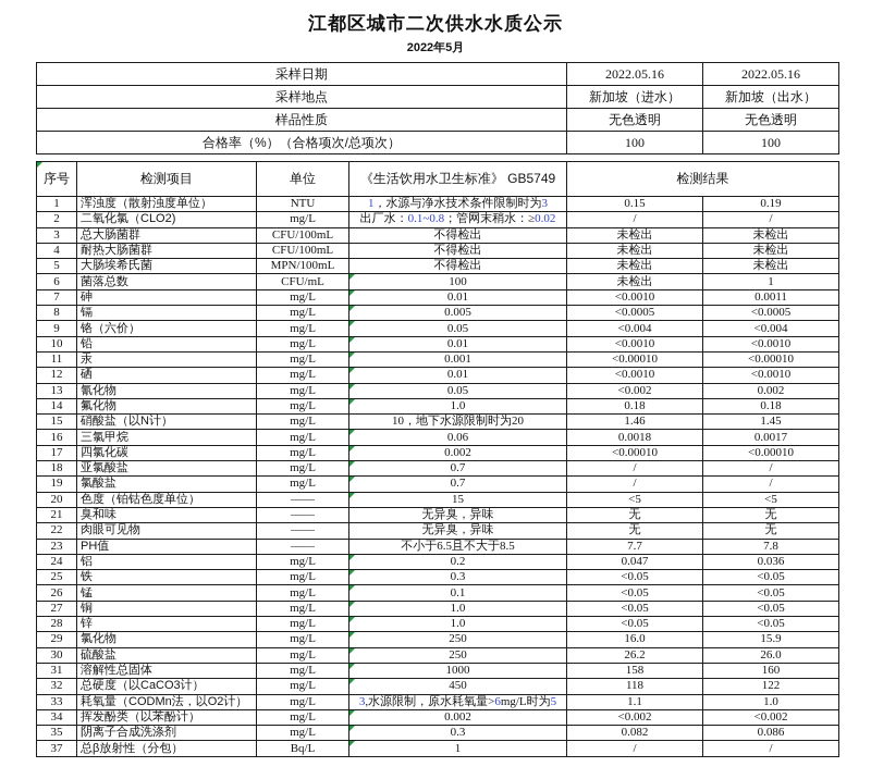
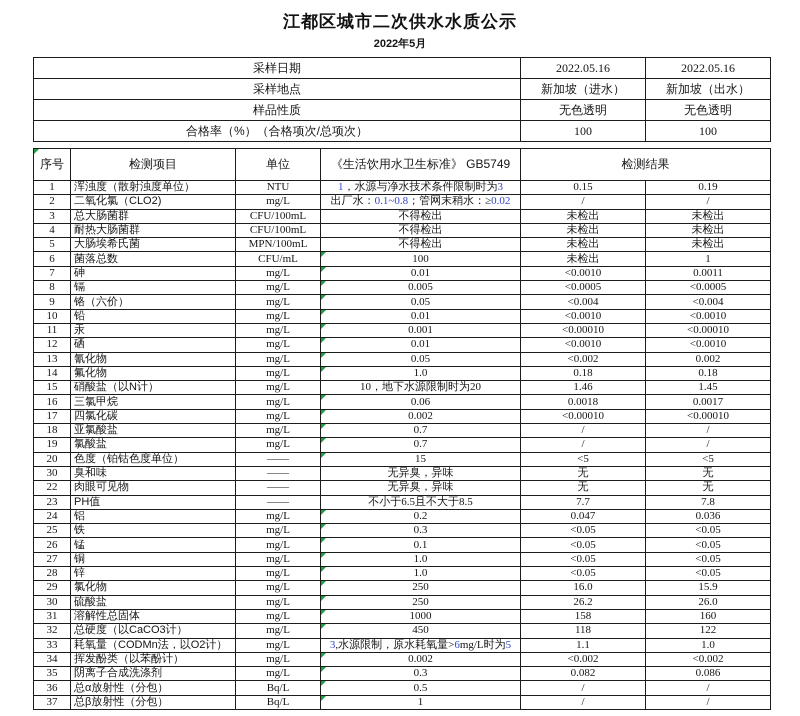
  江都区城市二次供水水质公示
  2022年5月
  采样日期	2022.05.16	2022.05.16
  采样地点	新加坡（进水）	新加坡（出水）
  样品性质	无色透明	无色透明
  合格率（%）（合格项次/总项次）	100	100
  序号	检测项目	单位	《生活饮用水卫生标准》 GB5749	检测结果
  1	浑浊度（散射浊度单位）	NTU	1，水源与净水技术条件限制时为3	0.15	0.19
  2	二氧化氯（CLO2)	mg/L	出厂水：0.1~0.8；管网末稍水：≥0.02	/	/
  3	总大肠菌群	CFU/100mL	不得检出	未检出	未检出
  4	耐热大肠菌群	CFU/100mL	不得检出	未检出	未检出
  5	大肠埃希氏菌	MPN/100mL	不得检出	未检出	未检出
  6	菌落总数	CFU/mL	100	未检出	1
  7	砷	mg/L	0.01	<0.0010	0.0011
  8	镉	mg/L	0.005	<0.0005	<0.0005
  9	铬（六价）	mg/L	0.05	<0.004	<0.004
  10	铅	mg/L	0.01	<0.0010	<0.0010
  11	汞	mg/L	0.001	<0.00010	<0.00010
  12	硒	mg/L	0.01	<0.0010	<0.0010
  13	氰化物	mg/L	0.05	<0.002	0.002
  14	氟化物	mg/L	1.0	0.18	0.18
  15	硝酸盐（以N计）	mg/L	10，地下水源限制时为20	1.46	1.45
  16	三氯甲烷	mg/L	0.06	0.0018	0.0017
  17	四氯化碳	mg/L	0.002	<0.00010	<0.00010
  18	亚氯酸盐	mg/L	0.7	/	/
  19	氯酸盐	mg/L	0.7	/	/
  20	色度（铂钴色度单位）	——	15	<5	<5
- 21	臭和味	——	无异臭，异味	无	无
+ 30	臭和味	——	无异臭，异味	无	无
  22	肉眼可见物	——	无异臭，异味	无	无
  23	PH值	——	不小于6.5且不大于8.5	7.7	7.8
  24	铝	mg/L	0.2	0.047	0.036
  25	铁	mg/L	0.3	<0.05	<0.05
  26	锰	mg/L	0.1	<0.05	<0.05
  27	铜	mg/L	1.0	<0.05	<0.05
  28	锌	mg/L	1.0	<0.05	<0.05
  29	氯化物	mg/L	250	16.0	15.9
  30	硫酸盐	mg/L	250	26.2	26.0
  31	溶解性总固体	mg/L	1000	158	160
  32	总硬度（以CaCO3计）	mg/L	450	118	122
  33	耗氧量（CODMn法，以O2计）	mg/L	3,水源限制，原水耗氧量>6mg/L时为5	1.1	1.0
  34	挥发酚类（以苯酚计）	mg/L	0.002	<0.002	<0.002
  35	阴离子合成洗涤剂	mg/L	0.3	0.082	0.086
+ 36	总α放射性（分包）	Bq/L	0.5	/	/
  37	总β放射性（分包）	Bq/L	1	/	/
